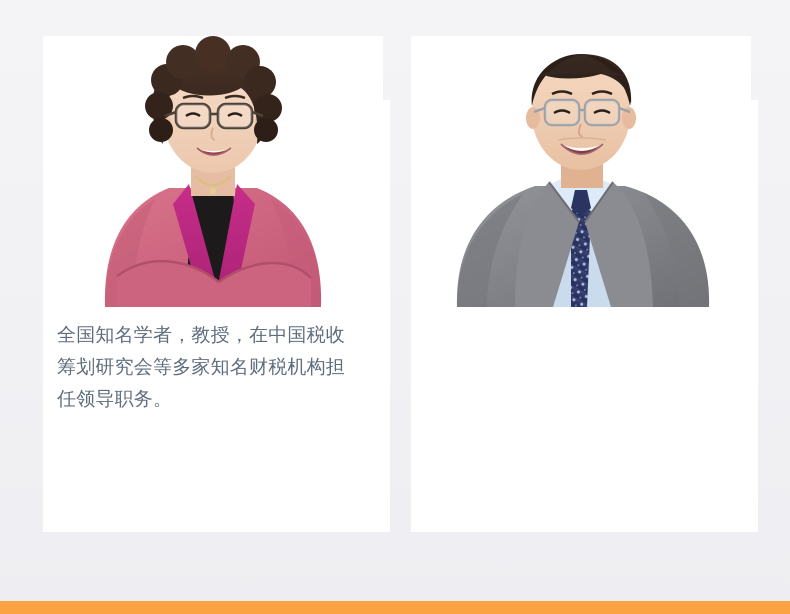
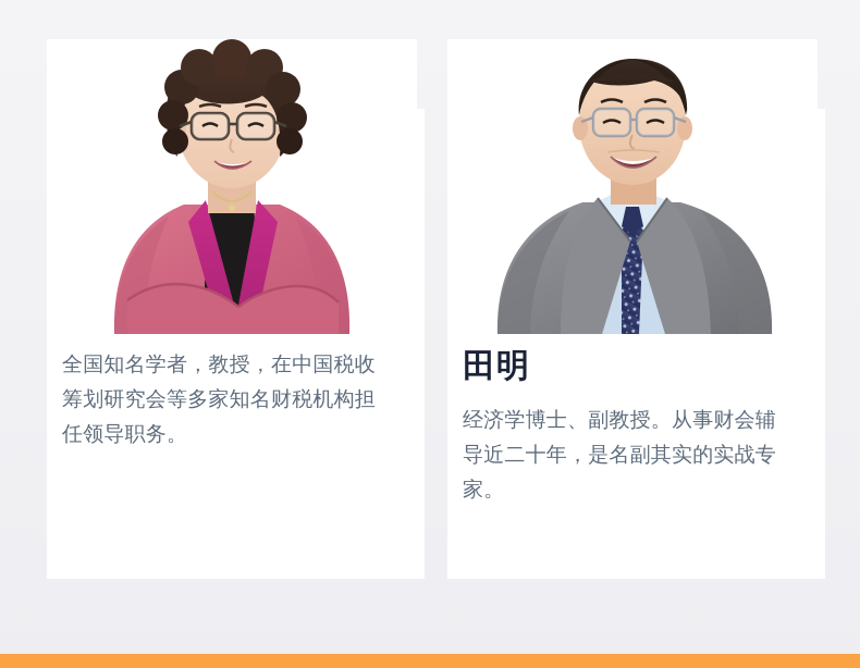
  全国知名学者，教授，在中国税收筹划研究会等多家知名财税机构担任领导职务。
+ 田明
+ 经济学博士、副教授。从事财会辅导近二十年，是名副其实的实战专家。
